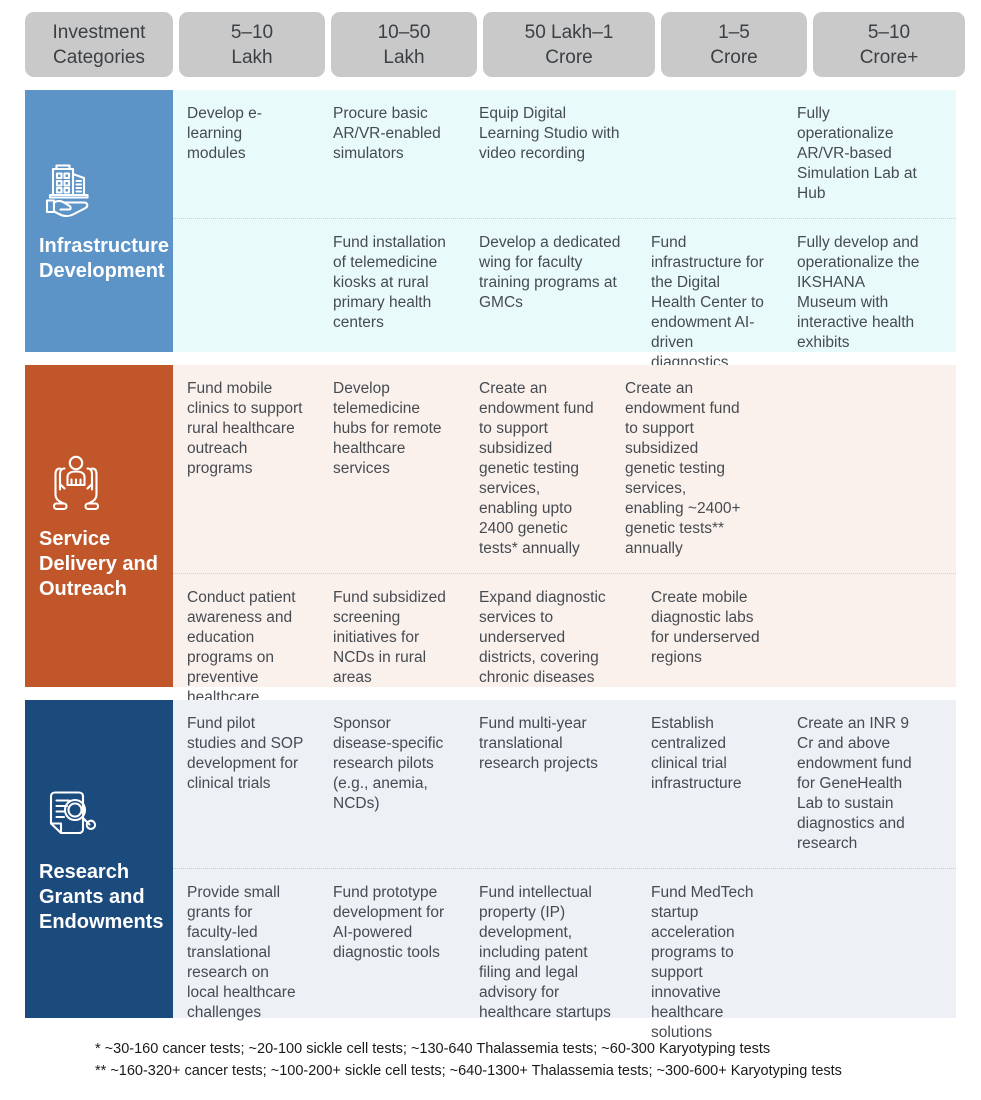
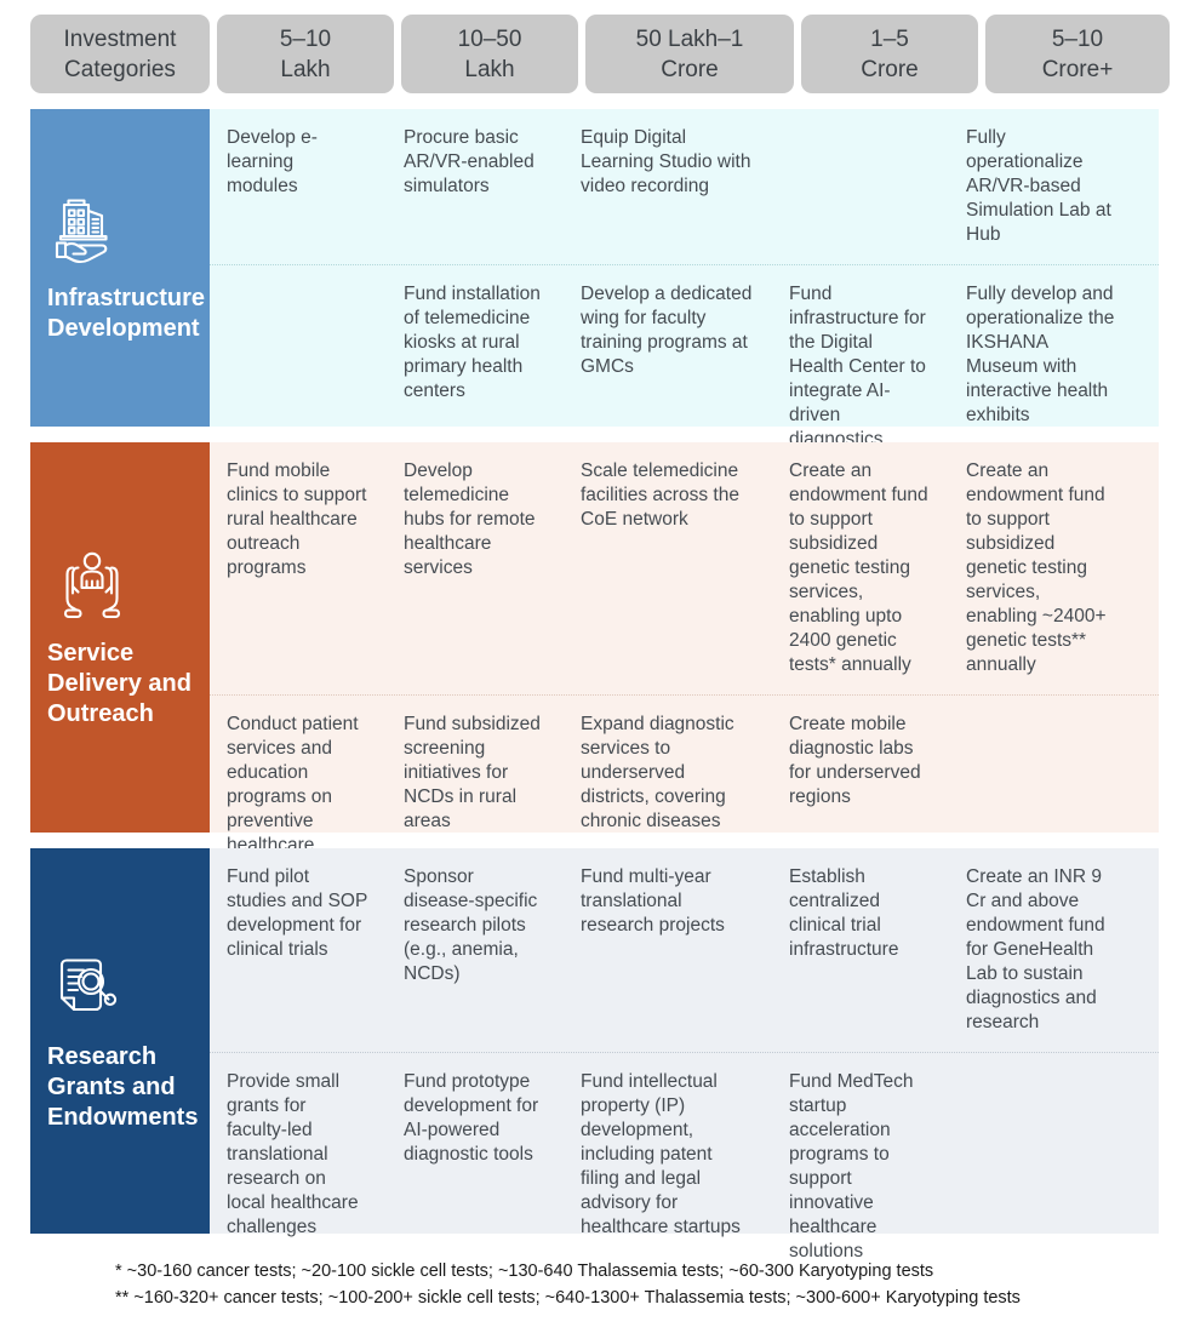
  Investment
  Categories
  5–10
  Lakh
  10–50
  Lakh
  50 Lakh–1
  Crore
  1–5
  Crore
  5–10
  Crore+
  Infrastructure
  Development
  Develop e-learning modules
  Procure basic AR/VR-enabled simulators
  Equip Digital Learning Studio with video recording
  Fully operationalize AR/VR-based Simulation Lab at Hub
  Fund installation of telemedicine kiosks at rural primary health centers
  Develop a dedicated wing for faculty training programs at GMCs
- Fund infrastructure for the Digital Health Center to endowment AI-driven diagnostics
+ Fund infrastructure for the Digital Health Center to integrate AI-driven diagnostics
  Fully develop and operationalize the IKSHANA Museum with interactive health exhibits
  Service
  Delivery and
  Outreach
  Fund mobile clinics to support rural healthcare outreach programs
  Develop telemedicine hubs for remote healthcare services
+ Scale telemedicine facilities across the CoE network
  Create an endowment fund to support subsidized genetic testing services, enabling upto 2400 genetic tests* annually
  Create an endowment fund to support subsidized genetic testing services, enabling ~2400+ genetic tests** annually
- Conduct patient awareness and education programs on preventive healthcare
+ Conduct patient services and education programs on preventive healthcare
  Fund subsidized screening initiatives for NCDs in rural areas
  Expand diagnostic services to underserved districts, covering chronic diseases
  Create mobile diagnostic labs for underserved regions
  Research
  Grants and
  Endowments
  Fund pilot studies and SOP development for clinical trials
  Sponsor disease-specific research pilots (e.g., anemia, NCDs)
  Fund multi-year translational research projects
  Establish centralized clinical trial infrastructure
  Create an INR 9 Cr and above endowment fund for GeneHealth Lab to sustain diagnostics and research
  Provide small grants for faculty-led translational research on local healthcare challenges
  Fund prototype development for AI-powered diagnostic tools
  Fund intellectual property (IP) development, including patent filing and legal advisory for healthcare startups
  Fund MedTech startup acceleration programs to support innovative healthcare solutions
  * ~30-160 cancer tests; ~20-100 sickle cell tests; ~130-640 Thalassemia tests; ~60-300 Karyotyping tests
  ** ~160-320+ cancer tests; ~100-200+ sickle cell tests; ~640-1300+ Thalassemia tests; ~300-600+ Karyotyping tests
